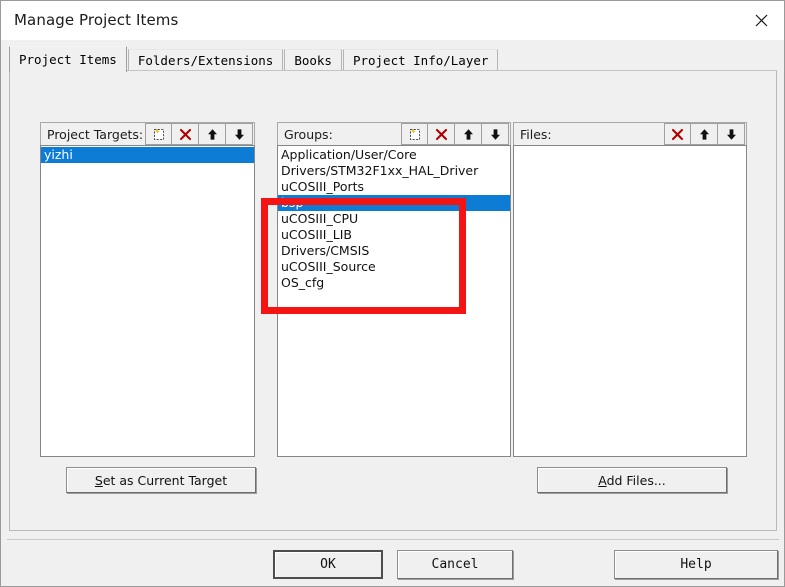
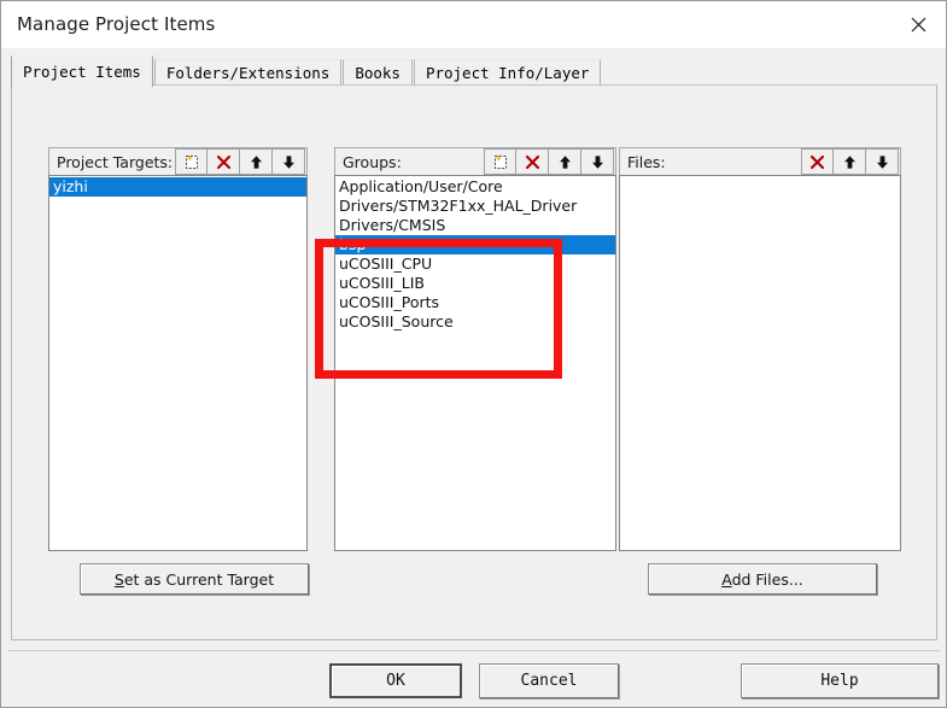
  Manage Project Items
  Project Items
  Folders/Extensions
  Books
  Project Info/Layer
  Project Targets:
  yizhi
  Groups:
  Application/User/Core
  Drivers/STM32F1xx_HAL_Driver
- uCOSIII_Ports
+ Drivers/CMSIS
  bsp
  uCOSIII_CPU
  uCOSIII_LIB
- Drivers/CMSIS
+ uCOSIII_Ports
  uCOSIII_Source
- OS_cfg
  Files:
  Set as Current Target
  Add Files...
  OK
  Cancel
  Help
